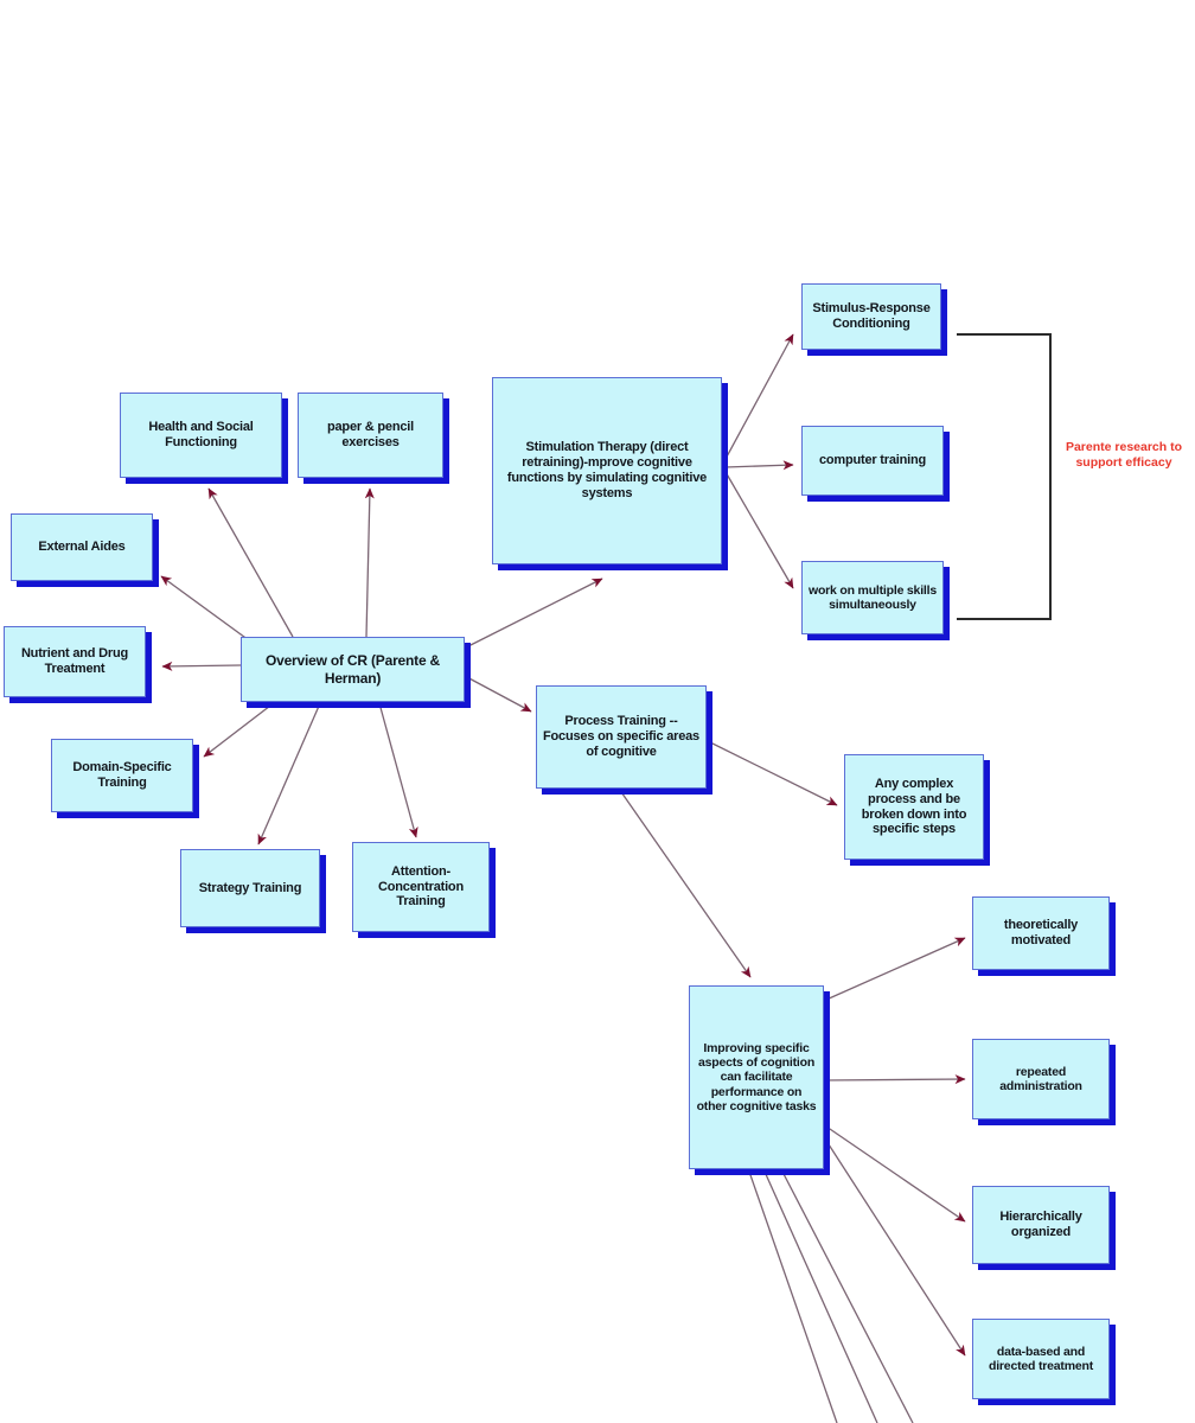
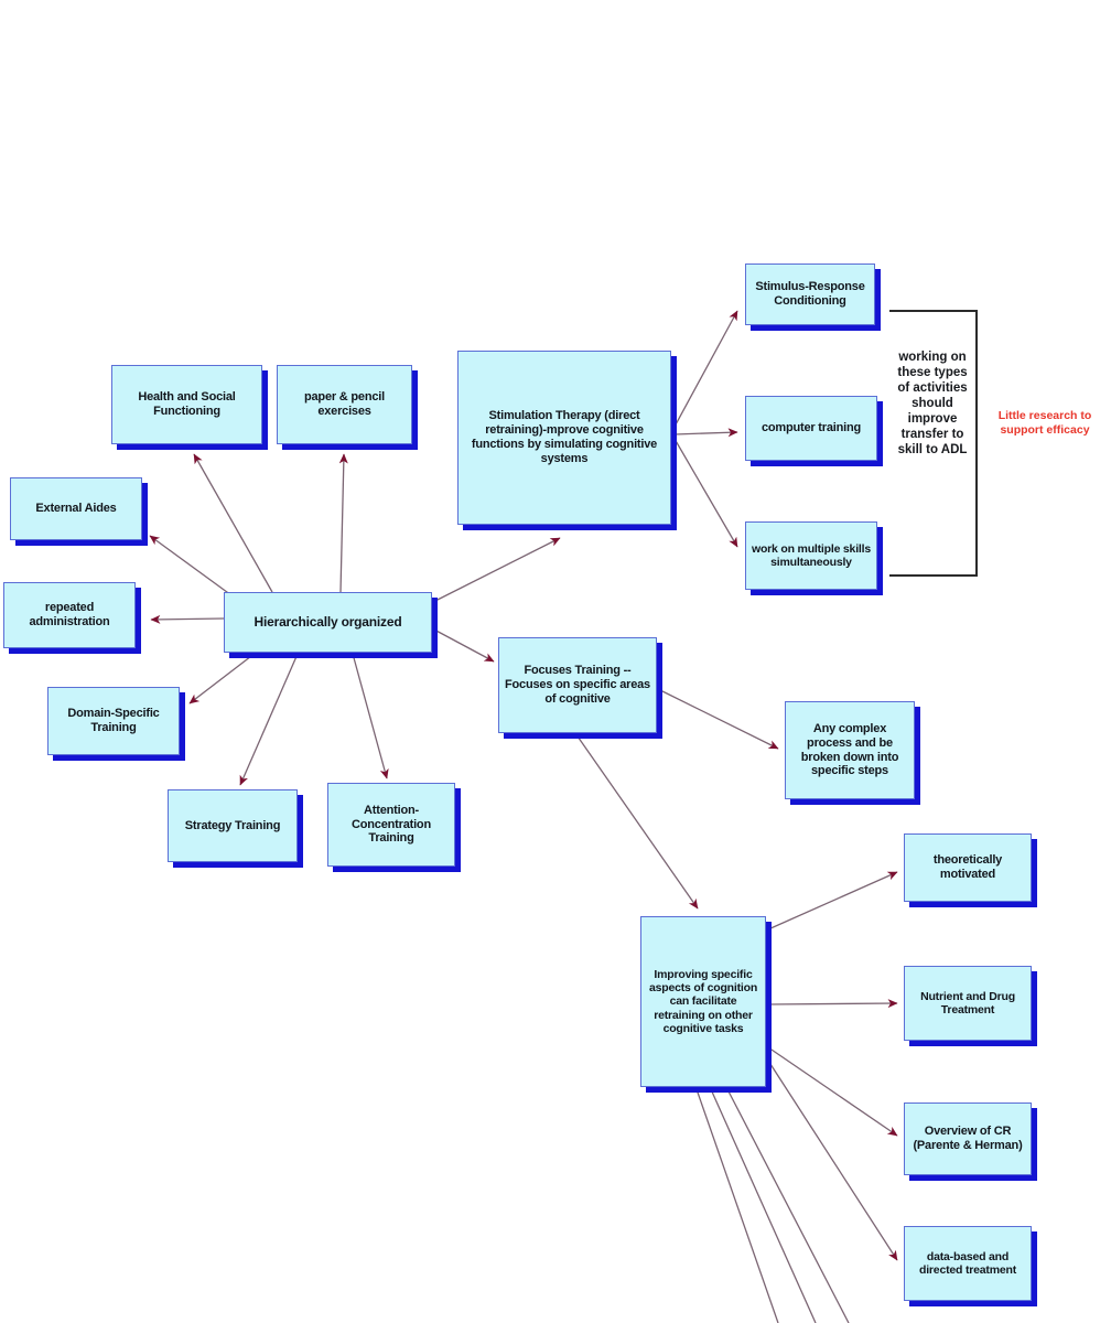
  Health and Social Functioning
  paper & pencil exercises
  External Aides
- Nutrient and Drug Treatment
+ repeated administration
  Domain-Specific Training
  Strategy Training
  Attention-Concentration Training
- Overview of CR (Parente & Herman)
+ Hierarchically organized
  Stimulation Therapy (direct retraining)-mprove cognitive functions by simulating cognitive systems
  Stimulus-Response Conditioning
  computer training
  work on multiple skills simultaneously
- Process Training -- Focuses on specific areas of cognitive
+ Focuses Training -- Focuses on specific areas of cognitive
  Any complex process and be broken down into specific steps
- Improving specific aspects of cognition can facilitate performance on other cognitive tasks
+ Improving specific aspects of cognition can facilitate retraining on other cognitive tasks
  theoretically motivated
- repeated administration
+ Nutrient and Drug Treatment
- Hierarchically organized
+ Overview of CR (Parente & Herman)
  data-based and directed treatment
+ working on these types of activities should improve transfer to skill to ADL
- Parente research to support efficacy
+ Little research to support efficacy
